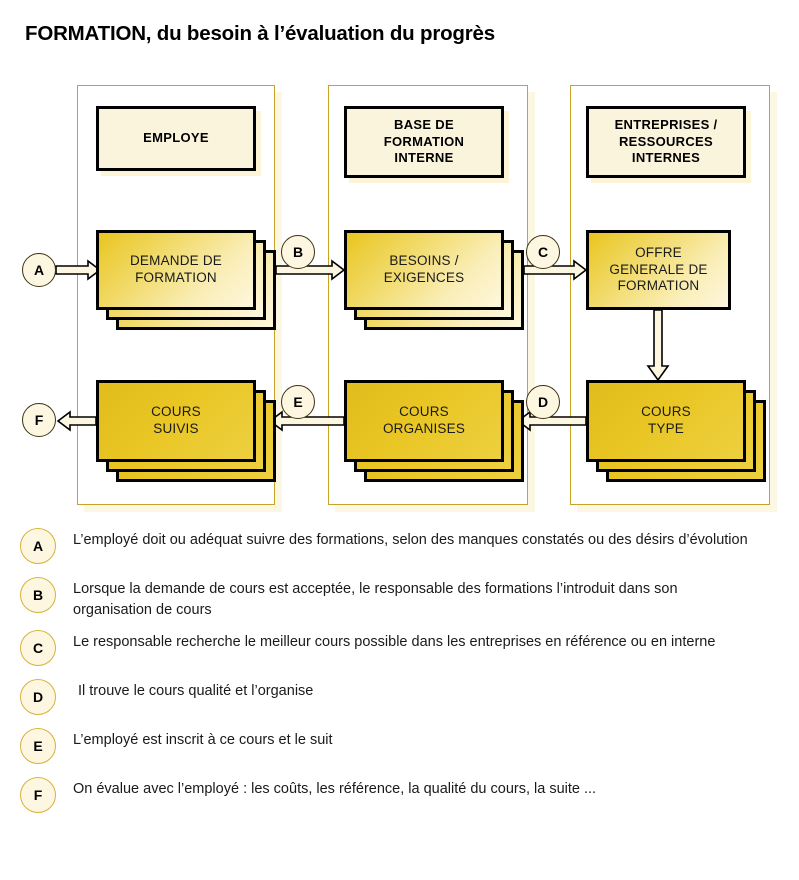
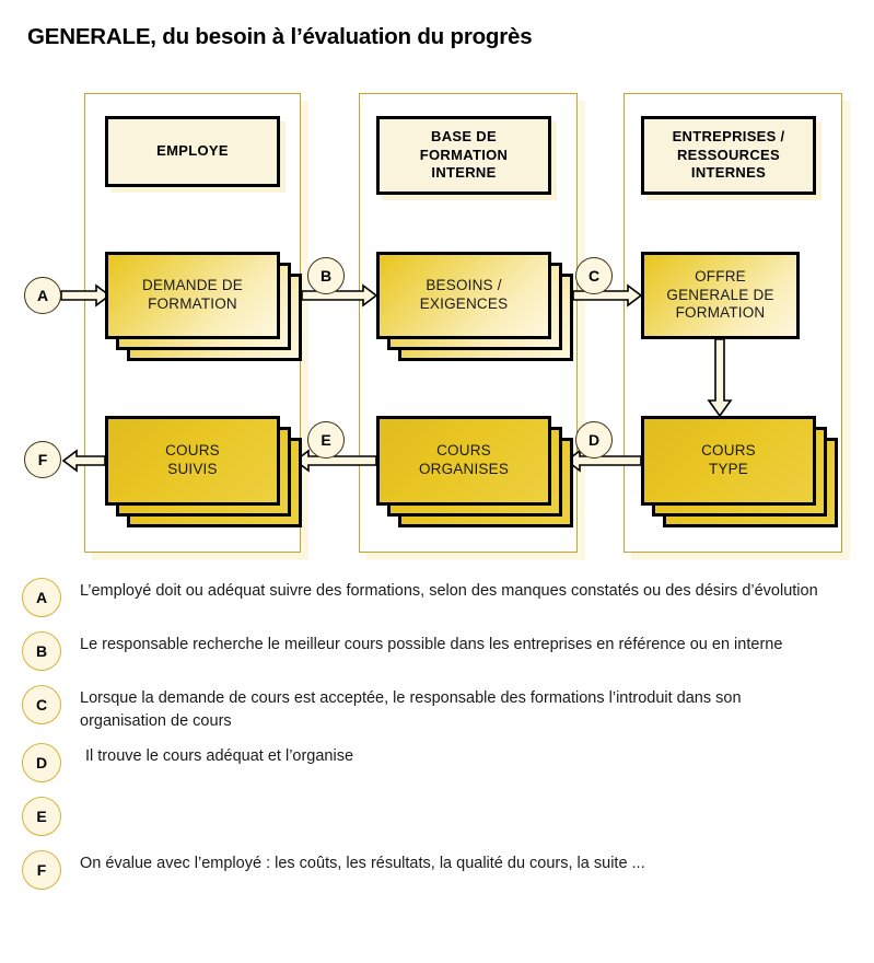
- FORMATION, du besoin à l’évaluation du progrès
+ GENERALE, du besoin à l’évaluation du progrès
  EMPLOYE
  BASE DE
  FORMATION
  INTERNE
  ENTREPRISES /
  RESSOURCES
  INTERNES
  DEMANDE DE
  FORMATION
  BESOINS /
  EXIGENCES
  OFFRE
  GENERALE DE
  FORMATION
  COURS
  SUIVIS
  COURS
  ORGANISES
  COURS
  TYPE
  A
  B
  C
  D
  E
  F
  A
  L’employé doit ou adéquat suivre des formations, selon des manques constatés ou des désirs d’évolution
  B
- Lorsque la demande de cours est acceptée, le responsable des formations l’introduit dans son organisation de cours
+ Le responsable recherche le meilleur cours possible dans les entreprises en référence ou en interne
  C
- Le responsable recherche le meilleur cours possible dans les entreprises en référence ou en interne
+ Lorsque la demande de cours est acceptée, le responsable des formations l’introduit dans son organisation de cours
  D
- Il trouve le cours qualité et l’organise
+ Il trouve le cours adéquat et l’organise
  E
- L’employé est inscrit à ce cours et le suit
  F
- On évalue avec l’employé : les coûts, les référence, la qualité du cours, la suite ...
+ On évalue avec l’employé : les coûts, les résultats, la qualité du cours, la suite ...
